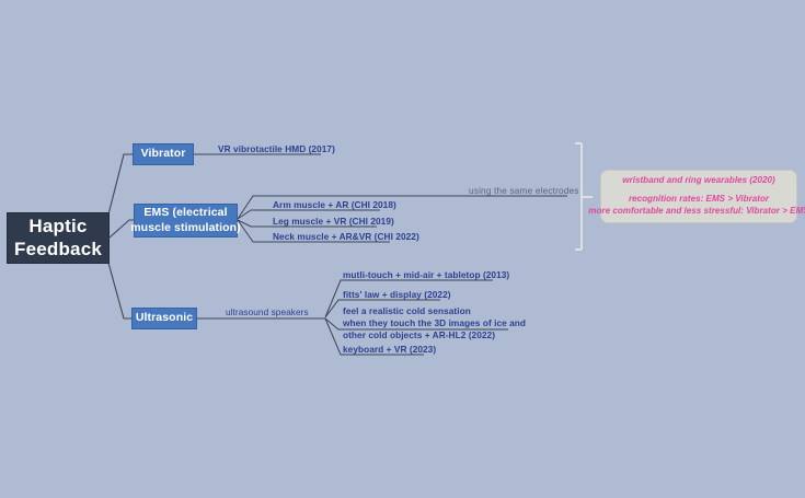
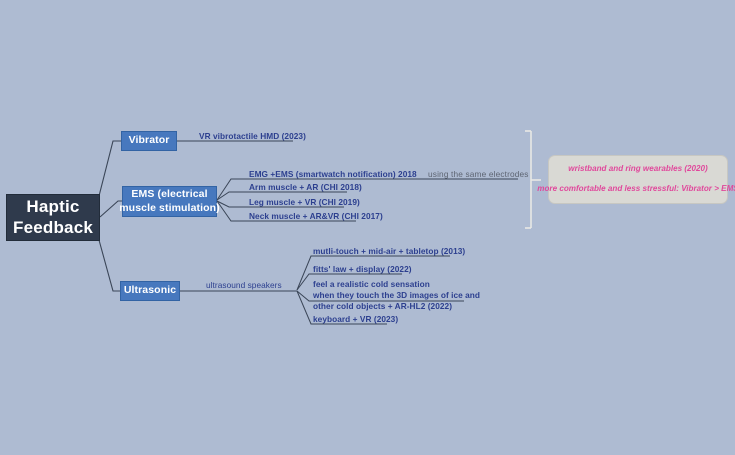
  Haptic
  Feedback
  Vibrator
- VR vibrotactile HMD (2017)
+ VR vibrotactile HMD (2023)
  EMS (electrical
  muscle stimulation)
+ EMG +EMS (smartwatch notification) 2018
  Arm muscle + AR (CHI 2018)
  Leg muscle + VR (CHI 2019)
- Neck muscle + AR&VR (CHI 2022)
+ Neck muscle + AR&VR (CHI 2017)
  using the same electrodes
  Ultrasonic
  ultrasound speakers
  mutli-touch + mid-air + tabletop (2013)
  fitts' law + display (2022)
  feel a realistic cold sensation
  when they touch the 3D images of ice and
  other cold objects + AR-HL2 (2022)
  keyboard + VR (2023)
  wristband and ring wearables (2020)
- recognition rates: EMS > Vibrator
  more comfortable and less stressful: Vibrator > EM
